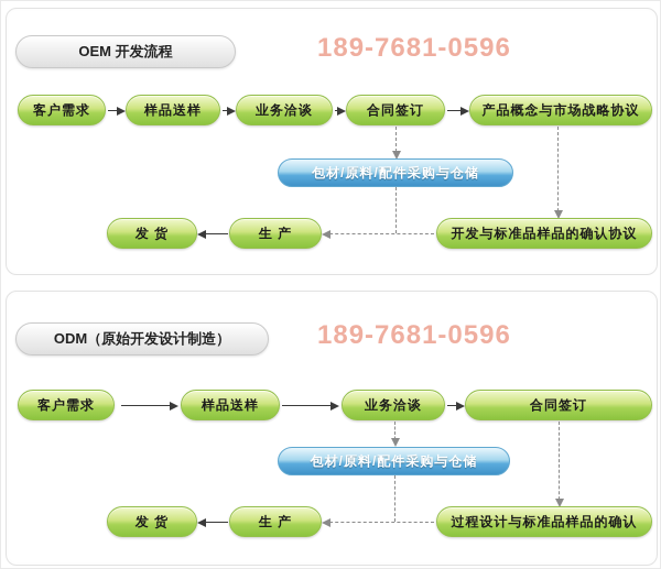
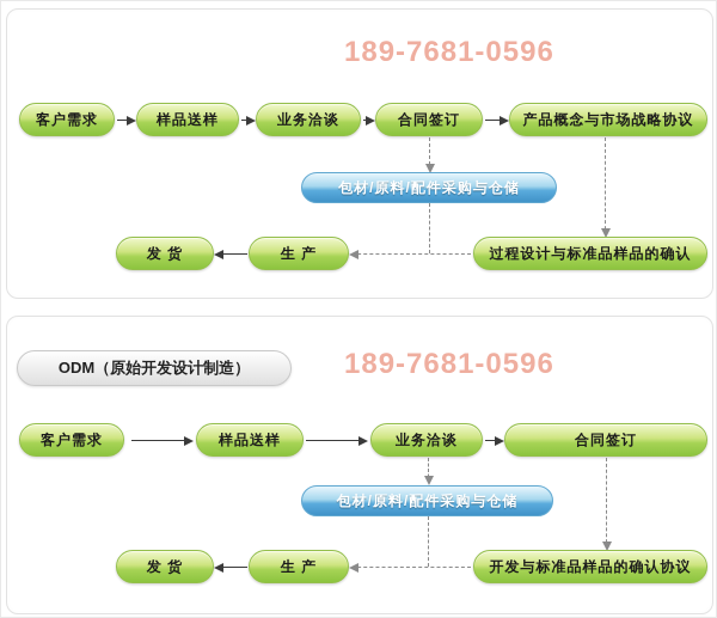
- OEM 开发流程
  189-7681-0596
  客户需求
  样品送样
  业务洽谈
  合同签订
  产品概念与市场战略协议
  包材/原料/配件采购与仓储
  发 货
  生 产
- 开发与标准品样品的确认协议
+ 过程设计与标准品样品的确认
  ODM（原始开发设计制造）
  189-7681-0596
  客户需求
  样品送样
  业务洽谈
  合同签订
  包材/原料/配件采购与仓储
  发 货
  生 产
- 过程设计与标准品样品的确认
+ 开发与标准品样品的确认协议
